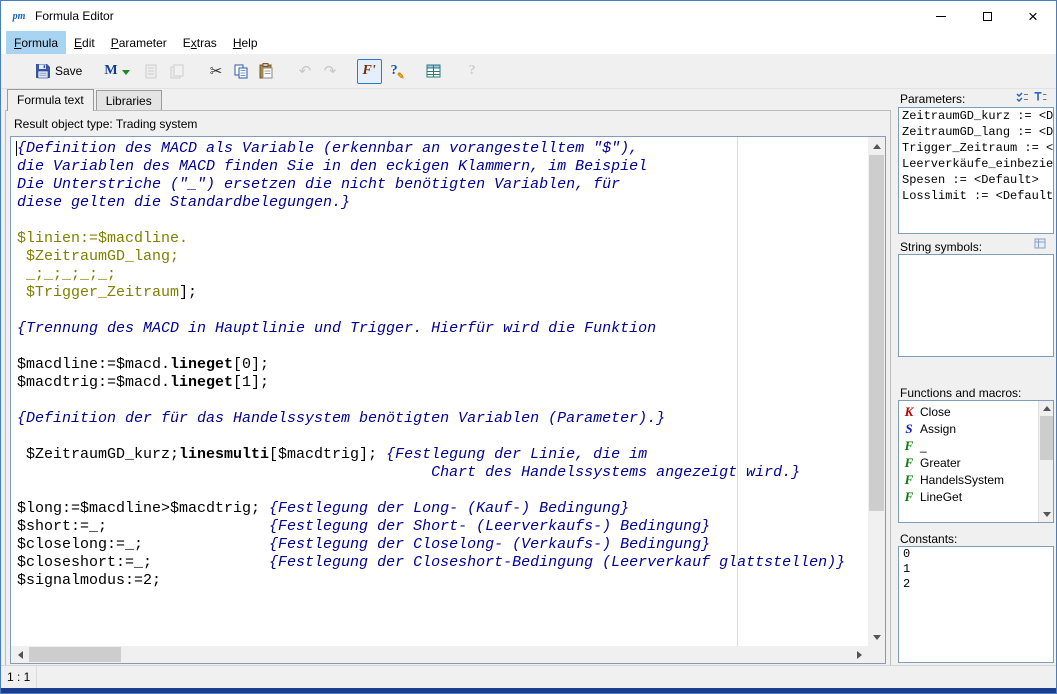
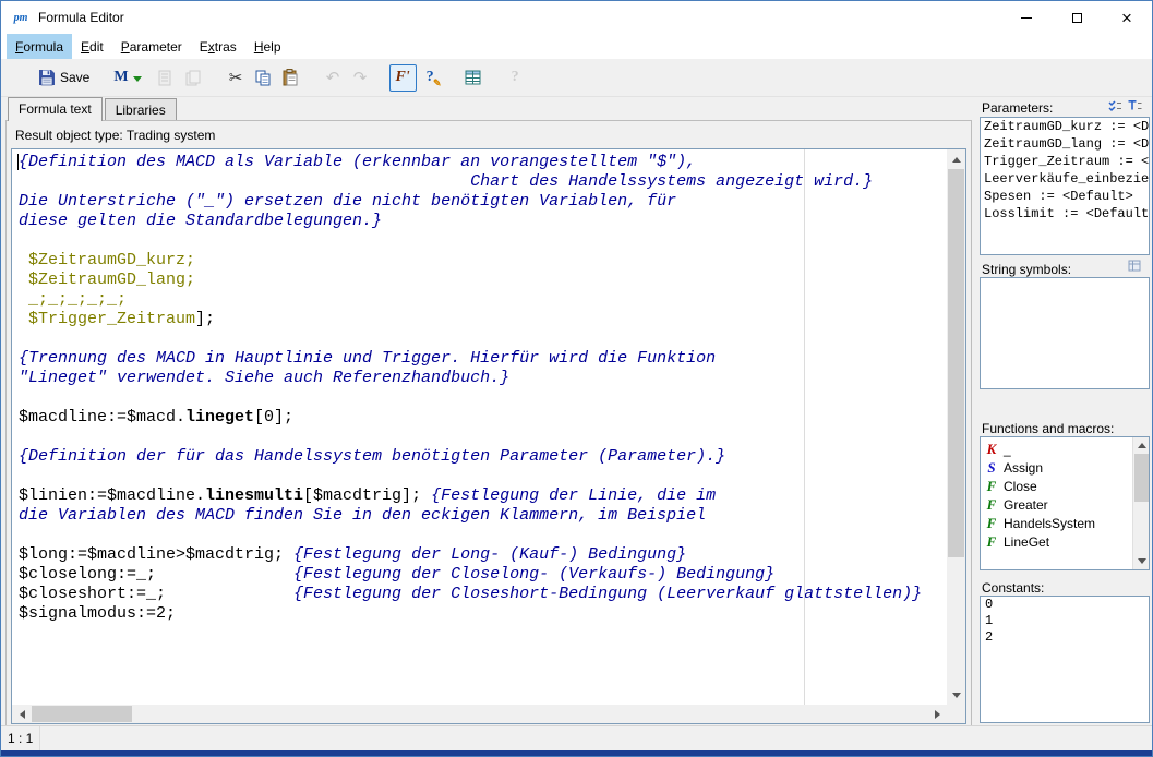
  pm
  Formula Editor
  ×
  F
  ormula
  E
  dit
  P
  arameter
  E
  x
  tras
  H
  elp
  Save
  M
  ✂
  ↶
  ↷
  F'
  ?
  ✎
  ?
  Formula text
  Libraries
  Result object type: Trading system
  {Definition des MACD als Variable (erkennbar an vorangestelltem "$"),
- die Variablen des MACD finden Sie in den eckigen Klammern, im Beispiel
+ Chart des Handelssystems angezeigt wird.}
  Die Unterstriche ("_") ersetzen die nicht benötigten Variablen, für
  diese gelten die Standardbelegungen.}
- $linien:=$macdline.
+ $ZeitraumGD_kurz;
  $ZeitraumGD_lang;
  _;_;_;_;_;
  $Trigger_Zeitraum];
  {Trennung des MACD in Hauptlinie und Trigger. Hierfür wird die Funktion
+ "Lineget" verwendet. Siehe auch Referenzhandbuch.}
  $macdline:=$macd.lineget[0];
- $macdtrig:=$macd.lineget[1];
- {Definition der für das Handelssystem benötigten Variablen (Parameter).}
+ {Definition der für das Handelssystem benötigten Parameter (Parameter).}
- $ZeitraumGD_kurz;linesmulti[$macdtrig]; {Festlegung der Linie, die im
+ $linien:=$macdline.linesmulti[$macdtrig]; {Festlegung der Linie, die im
- Chart des Handelssystems angezeigt wird.}
+ die Variablen des MACD finden Sie in den eckigen Klammern, im Beispiel
  $long:=$macdline>$macdtrig; {Festlegung der Long- (Kauf-) Bedingung}
- $short:=_; {Festlegung der Short- (Leerverkaufs-) Bedingung}
  $closelong:=_; {Festlegung der Closelong- (Verkaufs-) Bedingung}
  $closeshort:=_; {Festlegung der Closeshort-Bedingung (Leerverkauf glattstellen)}
  $signalmodus:=2;
  Parameters:
  ZeitraumGD_kurz := <D
  ZeitraumGD_lang := <D
  Trigger_Zeitraum := <
  Leerverkäufe_einbezie
  Spesen := <Default>
  Losslimit := <Default
  String symbols:
  Functions and macros:
  K
- Close
+ _
  S
  Assign
  F
- _
+ Close
  F
  Greater
  F
  HandelsSystem
  F
  LineGet
  Constants:
  0
  1
  2
  1 : 1
